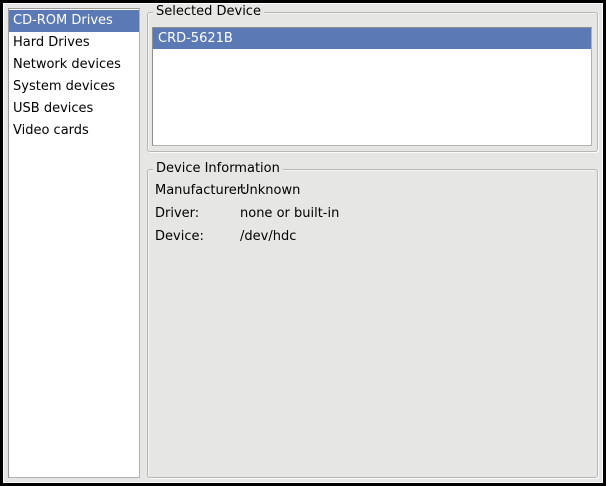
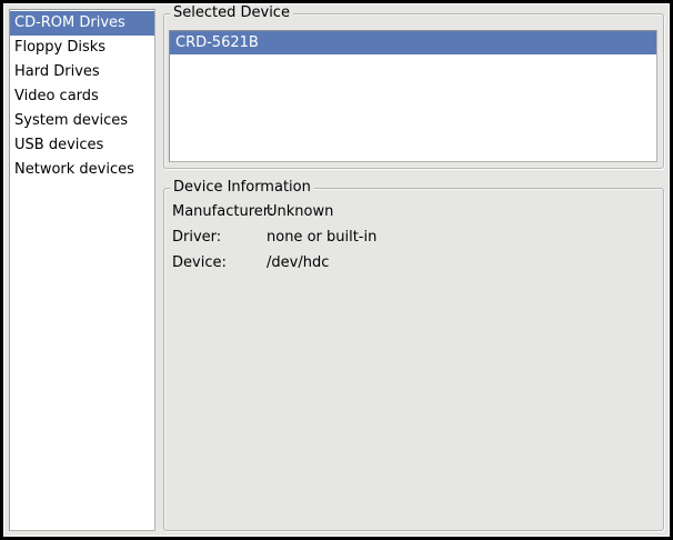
  CD-ROM Drives
+ Floppy Disks
  Hard Drives
- Network devices
+ Video cards
  System devices
  USB devices
- Video cards
+ Network devices
  Selected Device
  CRD-5621B
  Device Information
  ManufacturerUnknown
  Driver: none or built-in
  Device: /dev/hdc
